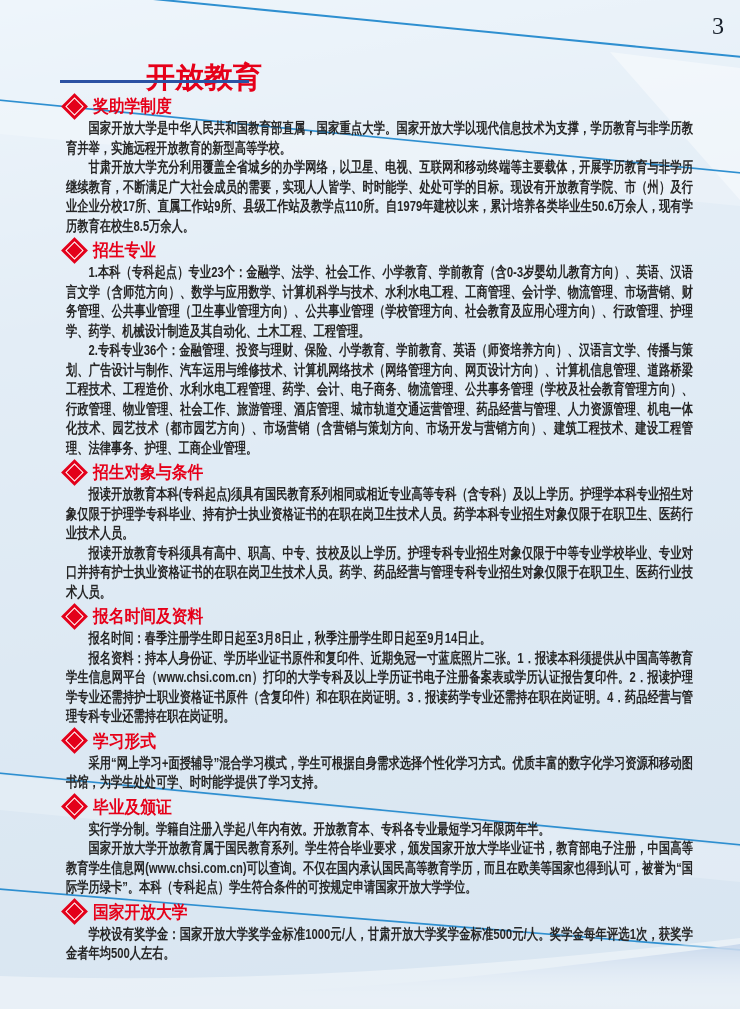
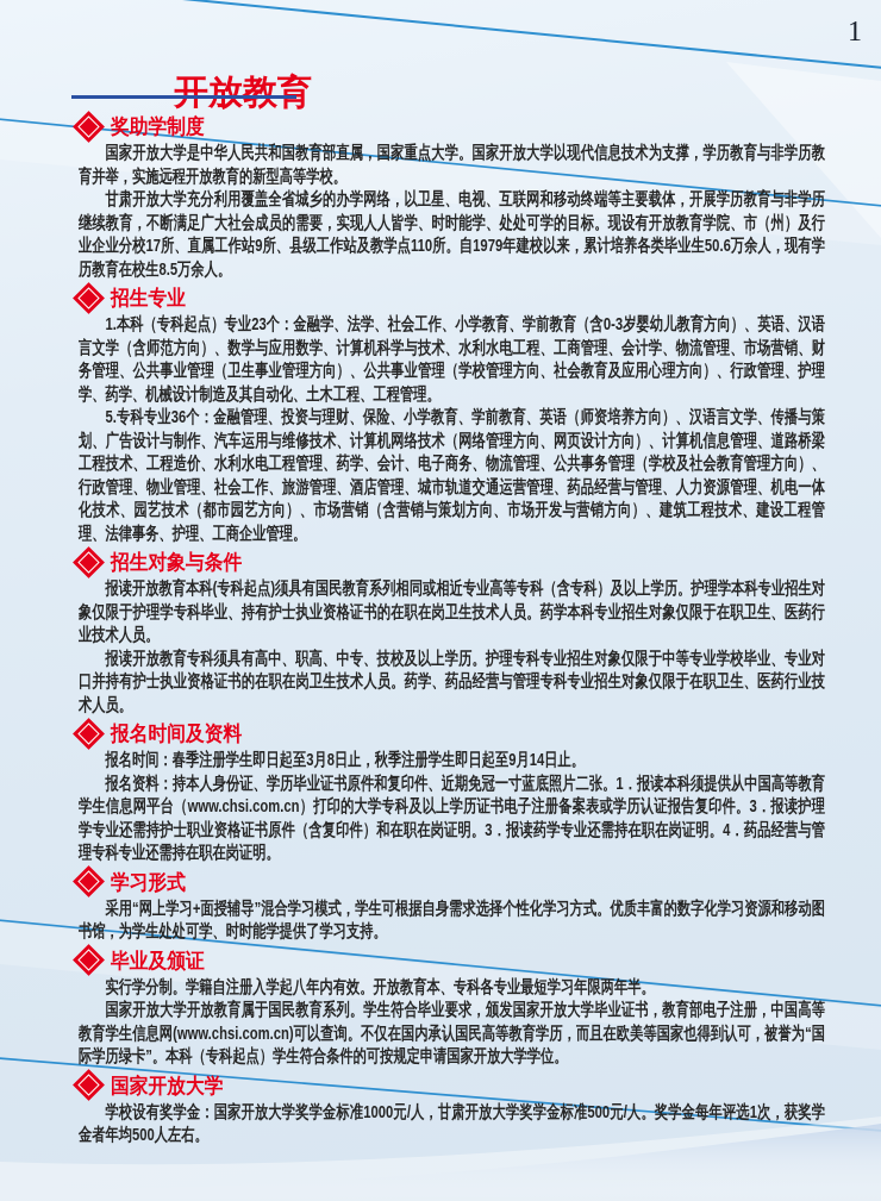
- 3
+ 1
  开放教育
  奖助学制度
  国家开放大学是中华人民共和国教育部直属，国家重点大学。国家开放大学以现代信息技术为支撑，学历教育与非学历教育并举，实施远程开放教育的新型高等学校。
  甘肃开放大学充分利用覆盖全省城乡的办学网络，以卫星、电视、互联网和移动终端等主要载体，开展学历教育与非学历继续教育，不断满足广大社会成员的需要，实现人人皆学、时时能学、处处可学的目标。现设有开放教育学院、市（州）及行业企业分校17所、直属工作站9所、县级工作站及教学点110所。自1979年建校以来，累计培养各类毕业生50.6万余人，现有学历教育在校生8.5万余人。
  招生专业
  1.本科（专科起点）专业23个：金融学、法学、社会工作、小学教育、学前教育（含0-3岁婴幼儿教育方向）、英语、汉语言文学（含师范方向）、数学与应用数学、计算机科学与技术、水利水电工程、工商管理、会计学、物流管理、市场营销、财务管理、公共事业管理（卫生事业管理方向）、公共事业管理（学校管理方向、社会教育及应用心理方向）、行政管理、护理学、药学、机械设计制造及其自动化、土木工程、工程管理。
- 2.专科专业36个：金融管理、投资与理财、保险、小学教育、学前教育、英语（师资培养方向）、汉语言文学、传播与策划、广告设计与制作、汽车运用与维修技术、计算机网络技术（网络管理方向、网页设计方向）、计算机信息管理、道路桥梁工程技术、工程造价、水利水电工程管理、药学、会计、电子商务、物流管理、公共事务管理（学校及社会教育管理方向）、行政管理、物业管理、社会工作、旅游管理、酒店管理、城市轨道交通运营管理、药品经营与管理、人力资源管理、机电一体化技术、园艺技术（都市园艺方向）、市场营销（含营销与策划方向、市场开发与营销方向）、建筑工程技术、建设工程管理、法律事务、护理、工商企业管理。
+ 5.专科专业36个：金融管理、投资与理财、保险、小学教育、学前教育、英语（师资培养方向）、汉语言文学、传播与策划、广告设计与制作、汽车运用与维修技术、计算机网络技术（网络管理方向、网页设计方向）、计算机信息管理、道路桥梁工程技术、工程造价、水利水电工程管理、药学、会计、电子商务、物流管理、公共事务管理（学校及社会教育管理方向）、行政管理、物业管理、社会工作、旅游管理、酒店管理、城市轨道交通运营管理、药品经营与管理、人力资源管理、机电一体化技术、园艺技术（都市园艺方向）、市场营销（含营销与策划方向、市场开发与营销方向）、建筑工程技术、建设工程管理、法律事务、护理、工商企业管理。
  招生对象与条件
  报读开放教育本科(专科起点)须具有国民教育系列相同或相近专业高等专科（含专科）及以上学历。护理学本科专业招生对象仅限于护理学专科毕业、持有护士执业资格证书的在职在岗卫生技术人员。药学本科专业招生对象仅限于在职卫生、医药行业技术人员。
  报读开放教育专科须具有高中、职高、中专、技校及以上学历。护理专科专业招生对象仅限于中等专业学校毕业、专业对口并持有护士执业资格证书的在职在岗卫生技术人员。药学、药品经营与管理专科专业招生对象仅限于在职卫生、医药行业技术人员。
  报名时间及资料
  报名时间：春季注册学生即日起至3月8日止，秋季注册学生即日起至9月14日止。
- 报名资料：持本人身份证、学历毕业证书原件和复印件、近期免冠一寸蓝底照片二张。1．报读本科须提供从中国高等教育学生信息网平台（www.chsi.com.cn）打印的大学专科及以上学历证书电子注册备案表或学历认证报告复印件。2．报读护理学专业还需持护士职业资格证书原件（含复印件）和在职在岗证明。3．报读药学专业还需持在职在岗证明。4．药品经营与管理专科专业还需持在职在岗证明。
+ 报名资料：持本人身份证、学历毕业证书原件和复印件、近期免冠一寸蓝底照片二张。1．报读本科须提供从中国高等教育学生信息网平台（www.chsi.com.cn）打印的大学专科及以上学历证书电子注册备案表或学历认证报告复印件。3．报读护理学专业还需持护士职业资格证书原件（含复印件）和在职在岗证明。3．报读药学专业还需持在职在岗证明。4．药品经营与管理专科专业还需持在职在岗证明。
  学习形式
  采用“网上学习+面授辅导”混合学习模式，学生可根据自身需求选择个性化学习方式。优质丰富的数字化学习资源和移动图书馆，为学生处处可学、时时能学提供了学习支持。
  毕业及颁证
  实行学分制。学籍自注册入学起八年内有效。开放教育本、专科各专业最短学习年限两年半。
  国家开放大学开放教育属于国民教育系列。学生符合毕业要求，颁发国家开放大学毕业证书，教育部电子注册，中国高等教育学生信息网(www.chsi.com.cn)可以查询。不仅在国内承认国民高等教育学历，而且在欧美等国家也得到认可，被誉为“国际学历绿卡”。本科（专科起点）学生符合条件的可按规定申请国家开放大学学位。
  国家开放大学
  学校设有奖学金：国家开放大学奖学金标准1000元/人，甘肃开放大学奖学金标准500元/人。奖学金每年评选1次，获奖学金者年均500人左右。
